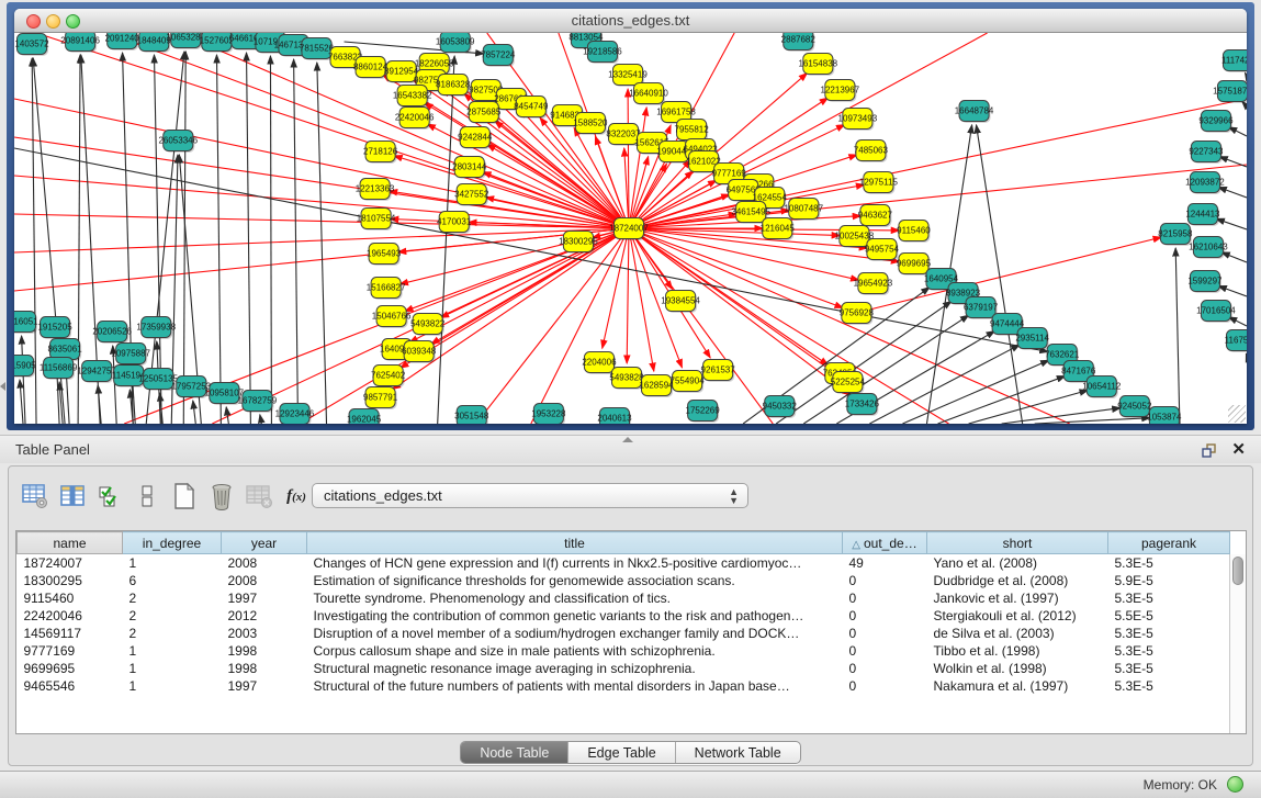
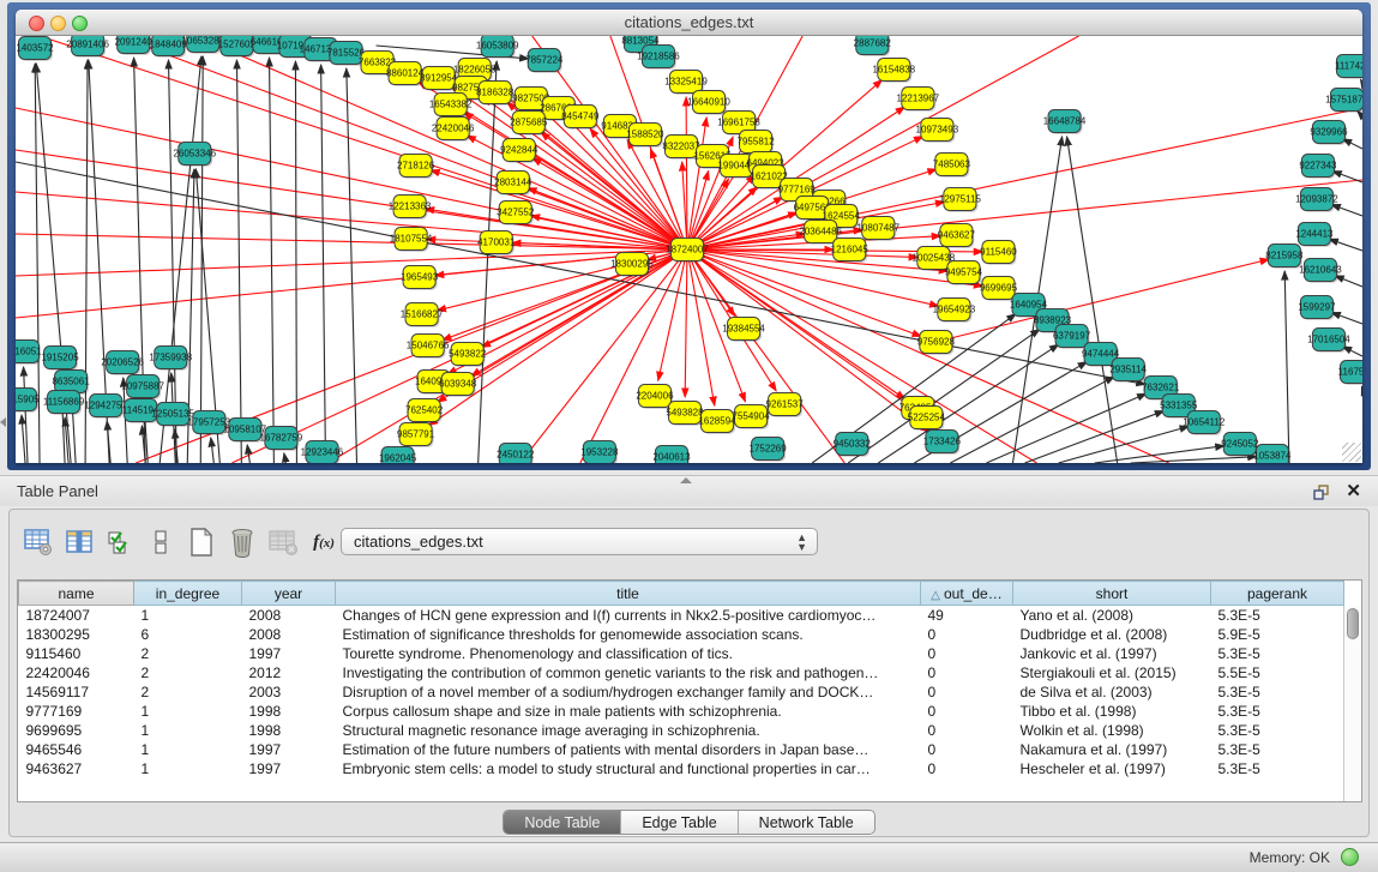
  citations_edges.txt
  1403572
  20891406
  2091240
  1848409
  1065328
  152760
  64661
  10719
  146713
  781552
  766382
  16053809
  7857224
  8813054
  19218586
  2887682
  13325419
  16640910
  16961758
  7955812
  8860124
  8912954
  18226058
  98275
  16543382
  22420046
  8186328
  982750
  28676
  2875685
  8454749
  91468
  1588520
  832203
  15626
  199044
  6494023
  1621022
  9777169
  649756
  1624554
- 34615495
+ 20364486
  10807487
  1216045
  16154838
  12213967
  10973493
  7485063
  12975115
  9463627
  9115460
  10025438
  9495754
  9699695
  19654923
  9756928
  5225254
  1733426
  2718126
  12213363
  18107554
  1965493
  15166827
  15046766
  16409
  7625402
  9857791
  5493822
  6039348
  9242844
  2803144
  3427552
  4170031
  18300295
  19384554
  2204006
  5493828
  1628594
  7554904
  9261537
  26053346
  16051
  1915205
  20206526
  17359938
  8635061
  15905
  11156869
  1294275
  114519
  10975887
  12505135
  17957253
  10958107
  16782759
  12923446
  1962045
- 3051548
+ 2450122
  1953228
  2040613
  1752269
  9450332
  1640954
  8938923
  6379197
  9474444
  2935114
  7632621
- 8471676
+ 5331355
  10654112
  9245052
  1053874
  11174
  1575187
  9329966
  9227343
  12093872
  1244413
  8215958
  16210643
  1599297
  17016504
  11675
  16648784
  18724007
  Table Panel
  ✕
  f(x)
  citations_edges.txt
  ▲
  ▼
  name	in_degree	year	title	△ out_de…	short	pagerank
  18724007	1	2008	Changes of HCN gene expression and I(f) currents in Nkx2.5-positive cardiomyoc…	49	Yano et al. (2008)	5.3E-5
  18300295	6	2008	Estimation of significance thresholds for genomewide association scans.	0	Dudbridge et al. (2008)	5.9E-5
  9115460	2	1997	Tourette syndrome. Phenomenology and classification of tics.	0	Jankovic et al. (1997)	5.3E-5
- 22420046	2	2012	Investigating the contribution of common genetic variants to the risk and pathogen…	0	Stergiakouli et al. (2012)	5.5E-5
+ 22420046	2	2012	Investigating the contribution of common genetic variants to the risk and pathogen…	0	Stergiakouli et al. (2015)	5.5E-5
  14569117	2	2003	Disruption of a novel member of a sodium/hydrogen exchanger family and DOCK…	0	de Silva et al. (2003)	5.3E-5
  9777169	1	1998	Corpus callosum shape and size in male patients with schizophrenia.	0	Tibbo et al. (1998)	5.3E-5
  9699695	1	1998	Structural magnetic resonance image averaging in schizophrenia.	0	Wolkin et al. (1998)	5.3E-5
- 9465546	1	1997	Structural of the future numbers of patients with mental disorders in Japan base…	0	Nakamura et al. (1997)	5.3E-5
+ 9465546	1	1997	Estimation of the future numbers of patients with mental disorders in Japan base…	0	Nakamura et al. (1997)	5.3E-5
+ 9463627	1	1997	Embryonic stem cells: a model to study structural and functional properties in car…	0	Hescheler et al. (1997)	5.3E-5
  Node Table
  Edge Table
  Network Table
  Memory: OK
